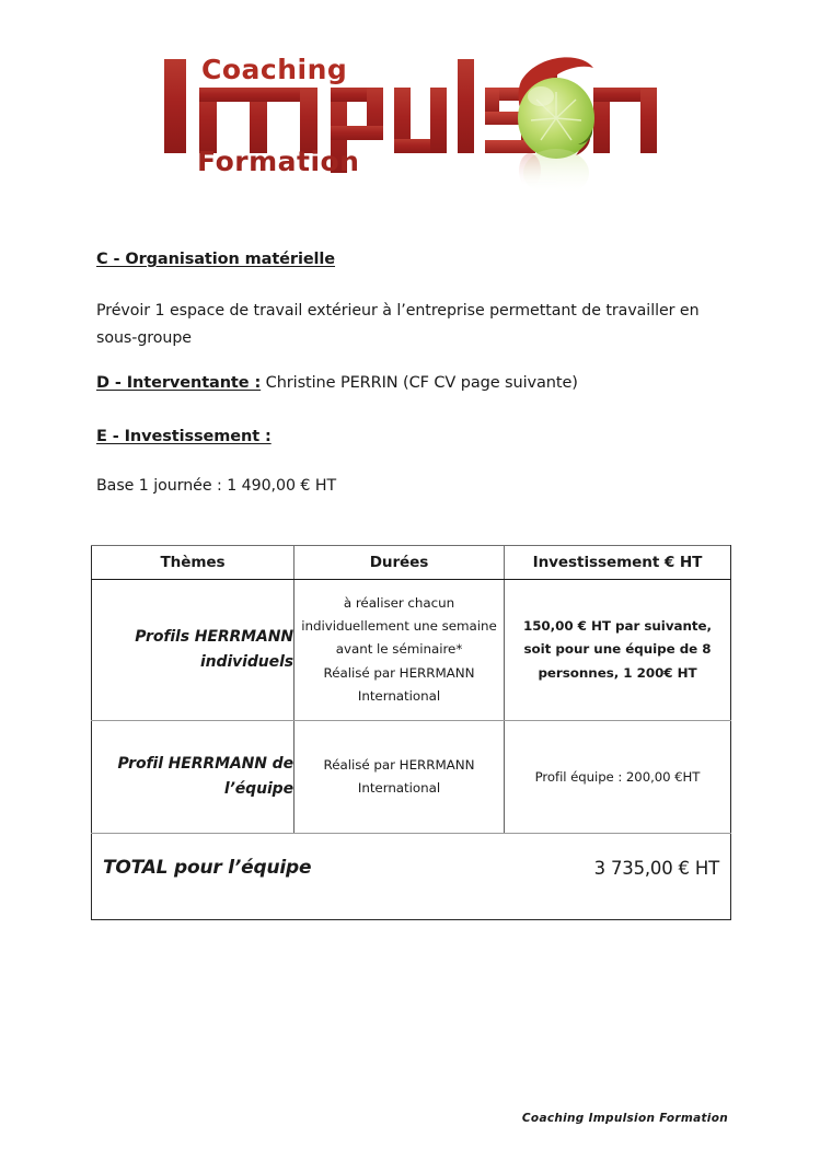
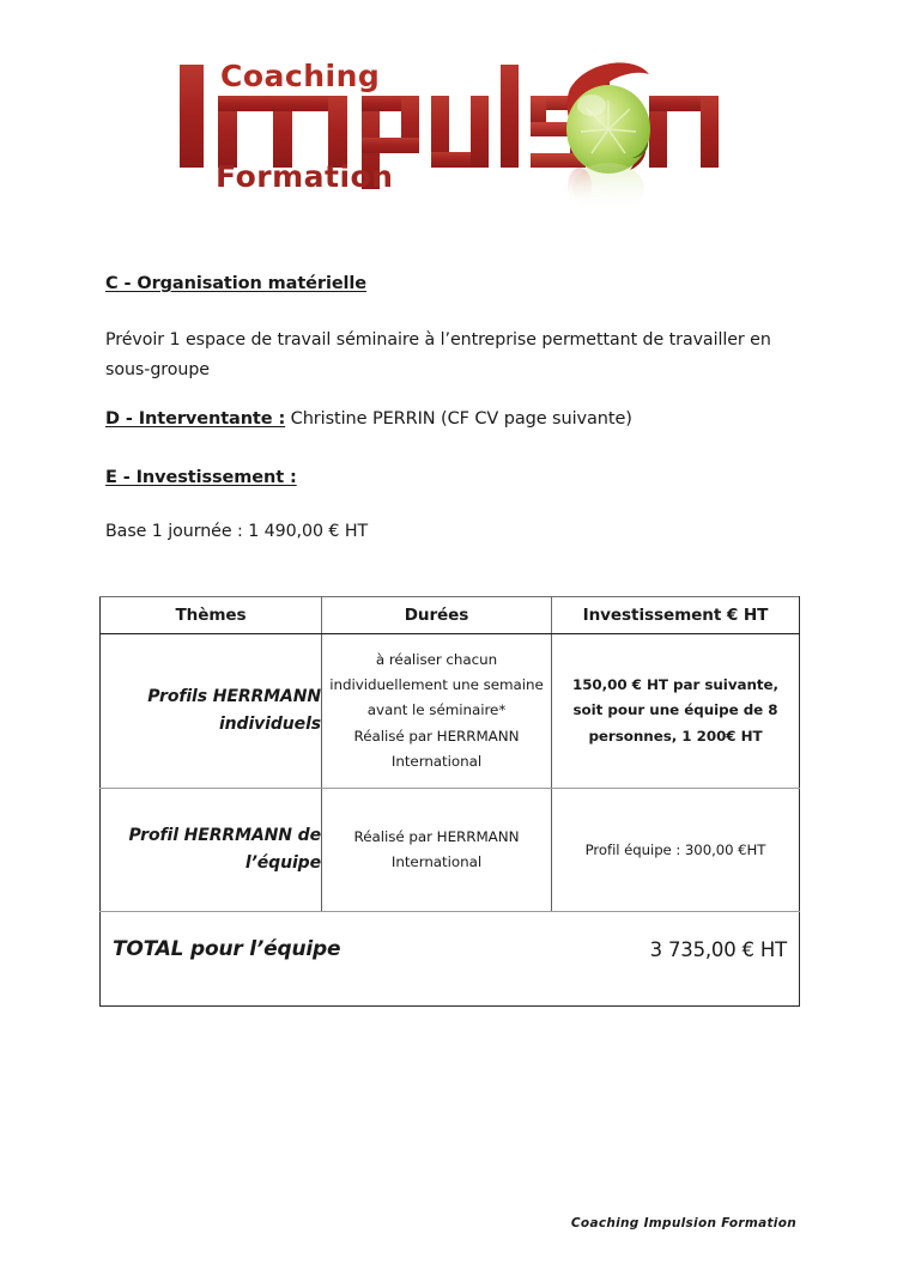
  Coaching
  Formation
  C - Organisation matérielle
- Prévoir 1 espace de travail extérieur à l’entreprise permettant de travailler en sous-groupe
+ Prévoir 1 espace de travail séminaire à l’entreprise permettant de travailler en sous-groupe
  D - Interventante : Christine PERRIN (CF CV page suivante)
  E - Investissement :
  Base 1 journée : 1 490,00 € HT
  Thèmes	Durées	Investissement € HT
  Profils HERRMANN individuels	à réaliser chacun individuellement une semaine avant le séminaire* Réalisé par HERRMANN International	150,00 € HT par suivante, soit pour une équipe de 8 personnes, 1 200€ HT
- Profil HERRMANN de l’équipe	Réalisé par HERRMANN International	Profil équipe : 200,00 €HT
+ Profil HERRMANN de l’équipe	Réalisé par HERRMANN International	Profil équipe : 300,00 €HT
  TOTAL pour l’équipe 3 735,00 € HT
  Coaching Impulsion Formation
